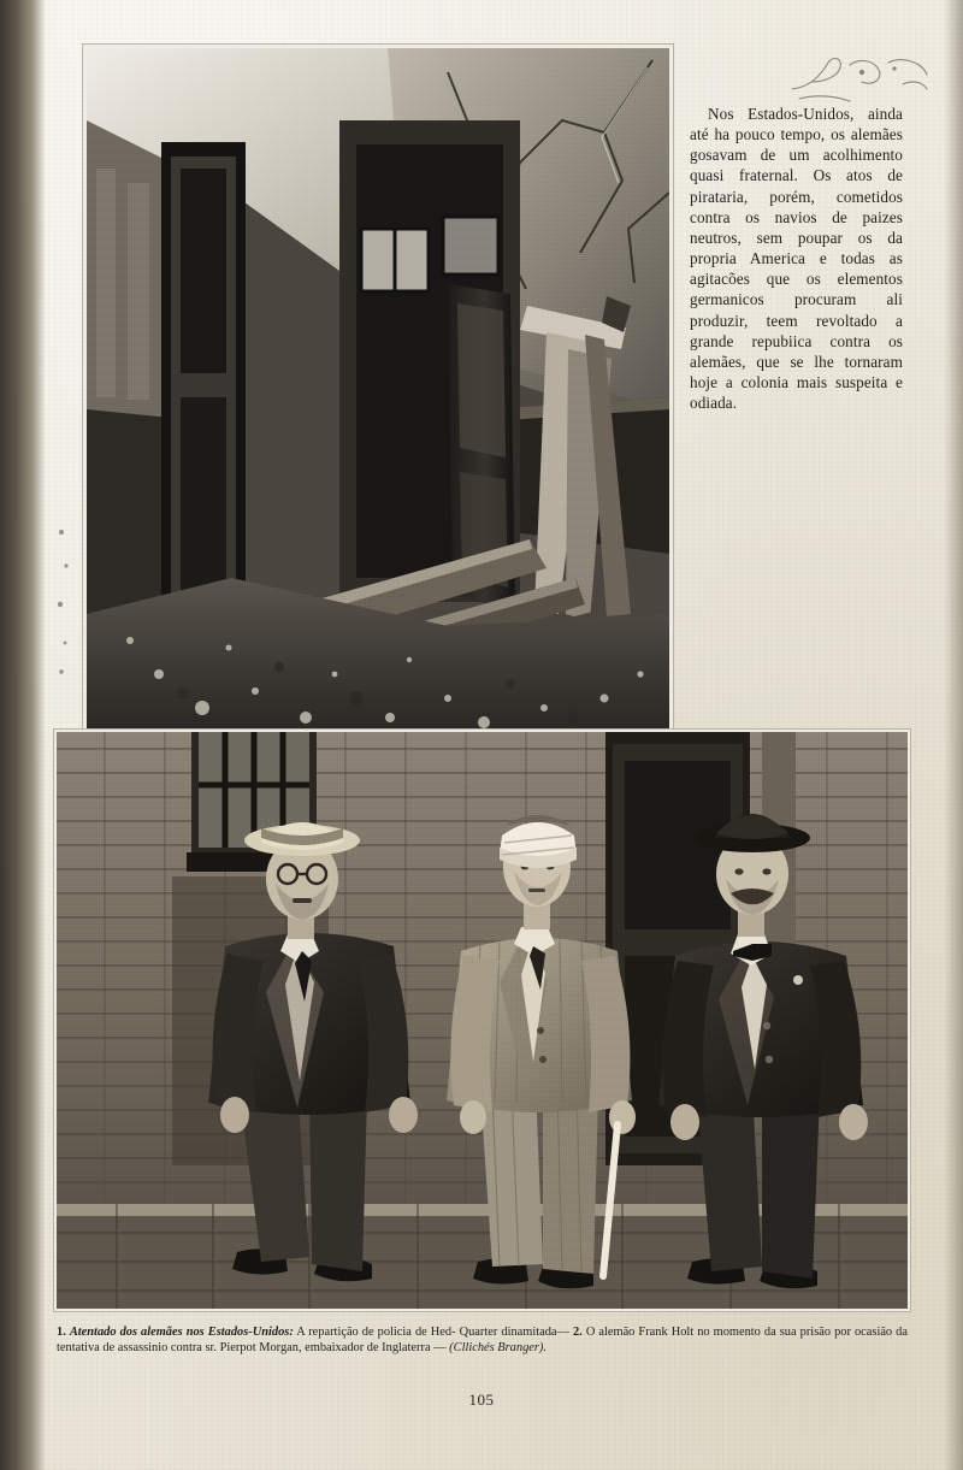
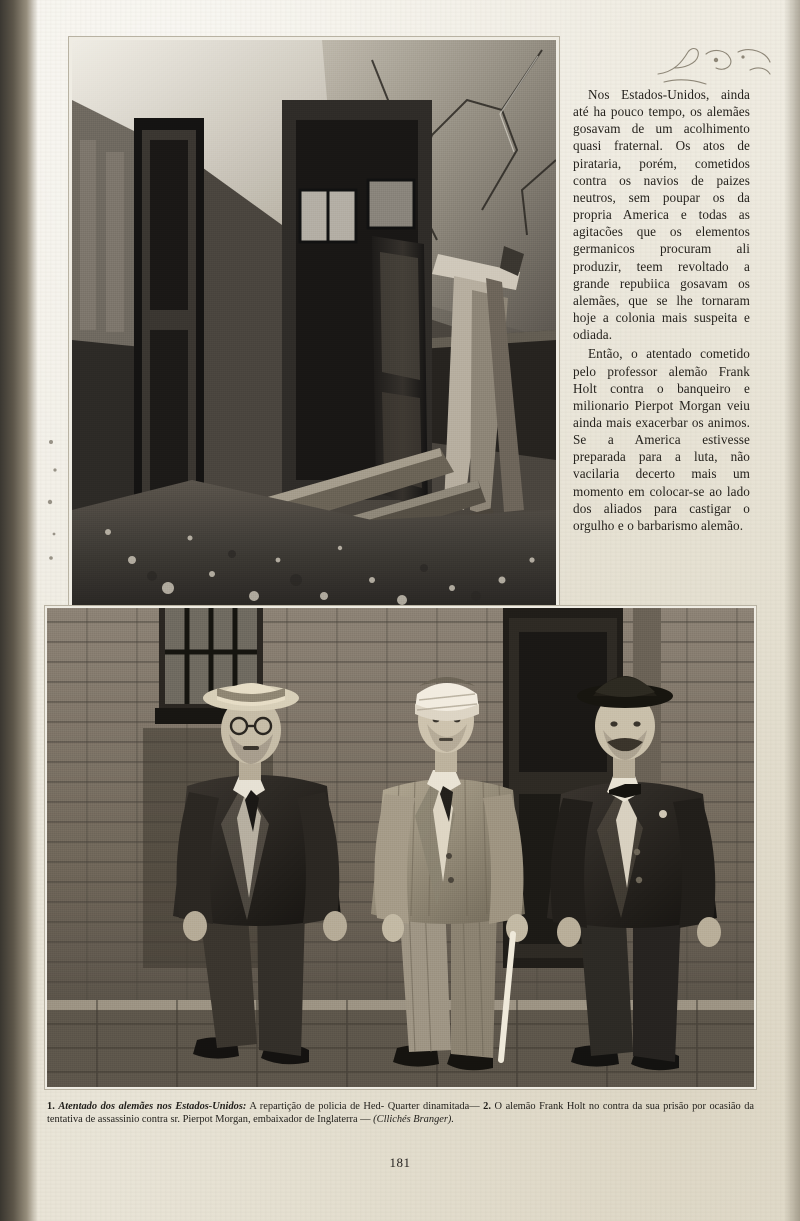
- Nos Estados-Unidos, ainda até ha pouco tempo, os alemães gosavam de um acolhimento quasi fraternal. Os atos de pirataria, porém, cometidos contra os navios de paizes neutros, sem poupar os da propria America e todas as agitacões que os elementos germanicos procuram ali produzir, teem revoltado a grande repubiica contra os alemães, que se lhe tornaram hoje a colonia mais suspeita e odiada.
+ Nos Estados-Unidos, ainda até ha pouco tempo, os alemães gosavam de um acolhimento quasi fraternal. Os atos de pirataria, porém, cometidos contra os navios de paizes neutros, sem poupar os da propria America e todas as agitacões que os elementos germanicos procuram ali produzir, teem revoltado a grande repubiica gosavam os alemães, que se lhe tornaram hoje a colonia mais suspeita e odiada.
+ Então, o atentado cometido pelo professor alemão Frank Holt contra o banqueiro e milionario Pierpot Morgan veiu ainda mais exacerbar os animos. Se a America estivesse preparada para a luta, não vacilaria decerto mais um momento em colocar-se ao lado dos aliados para castigar o orgulho e o barbarismo alemão.
- 1. Atentado dos alemães nos Estados-Unidos: A repartição de policia de Hed- Quarter dinamitada— 2. O alemão Frank Holt no momento da sua prisão por ocasião da tentativa de assassinio contra sr. Pierpot Morgan, embaixador de Inglaterra — (Cllichés Branger).
+ 1. Atentado dos alemães nos Estados-Unidos: A repartição de policia de Hed- Quarter dinamitada— 2. O alemão Frank Holt no contra da sua prisão por ocasião da tentativa de assassinio contra sr. Pierpot Morgan, embaixador de Inglaterra — (Cllichés Branger).
- 105
+ 181
